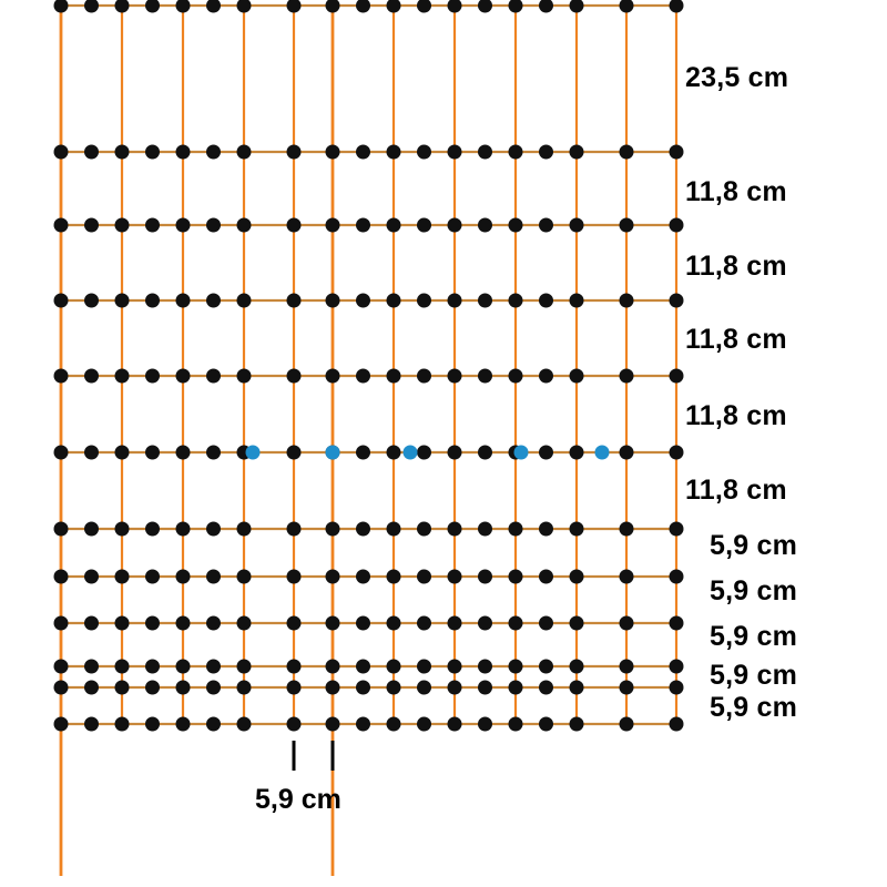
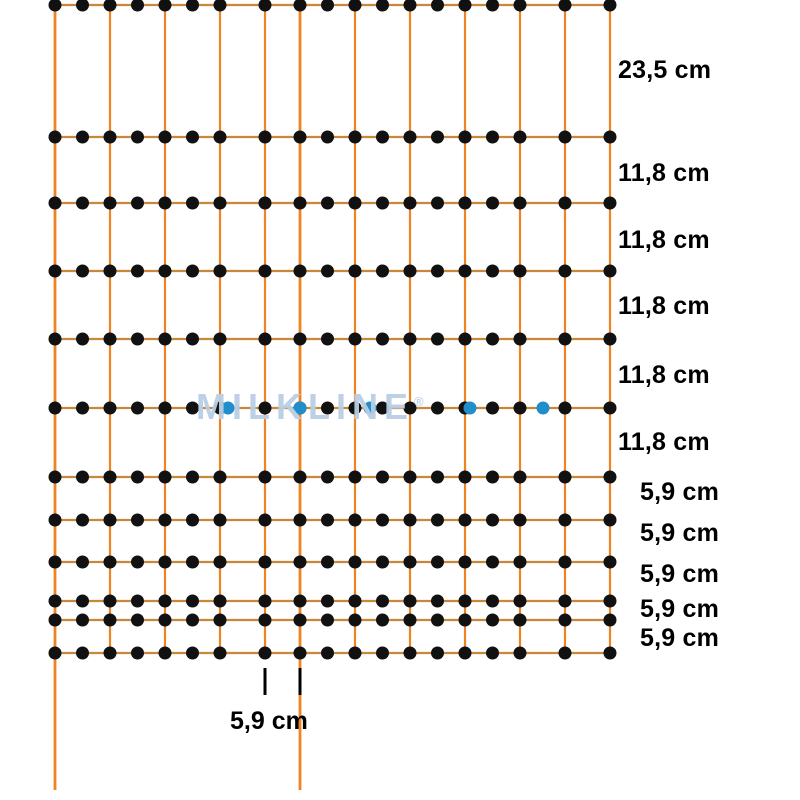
+ MILKLINE®
  23,5 cm
  11,8 cm
  11,8 cm
  11,8 cm
  11,8 cm
  11,8 cm
  5,9 cm
  5,9 cm
  5,9 cm
  5,9 cm
  5,9 cm
  5,9 cm
